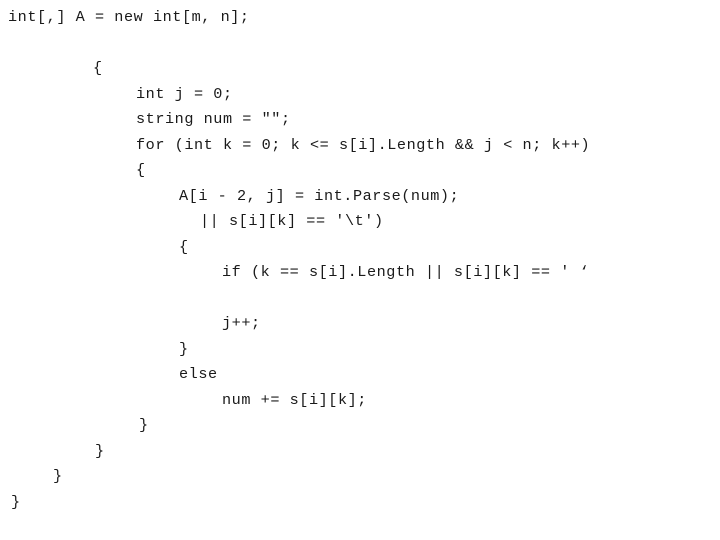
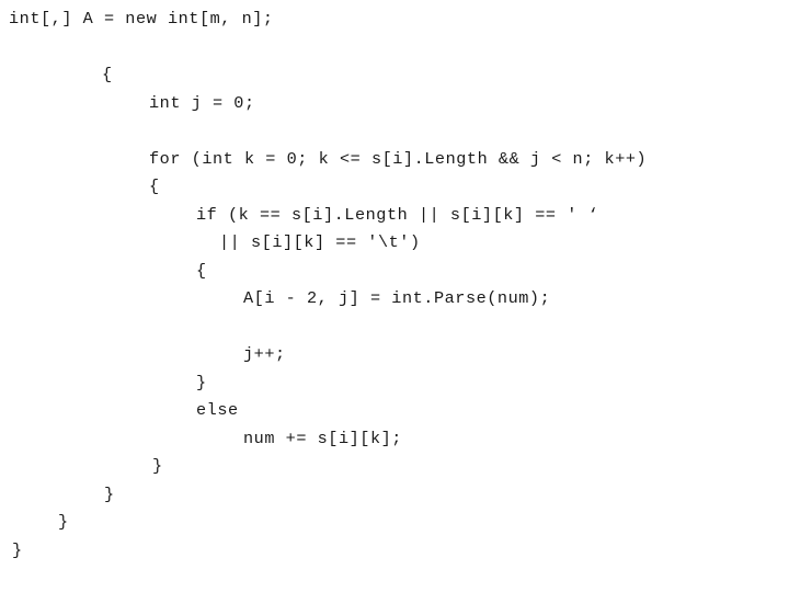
  int[,] A = new int[m, n];
  {
  int j = 0;
- string num = "";
  for (int k = 0; k <= s[i].Length && j < n; k++)
  {
- A[i - 2, j] = int.Parse(num);
+ if (k == s[i].Length || s[i][k] == ' ‘
  || s[i][k] == '\t')
  {
- if (k == s[i].Length || s[i][k] == ' ‘
+ A[i - 2, j] = int.Parse(num);
  j++;
  }
  else
  num += s[i][k];
  }
  }
  }
  }
